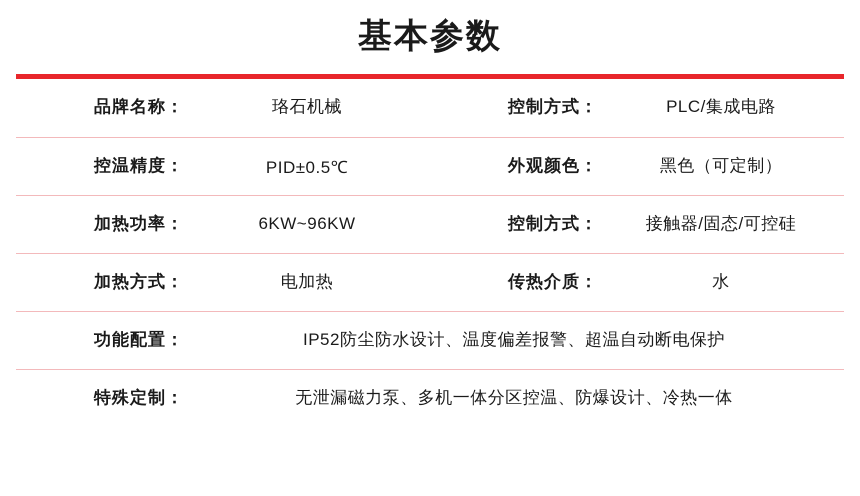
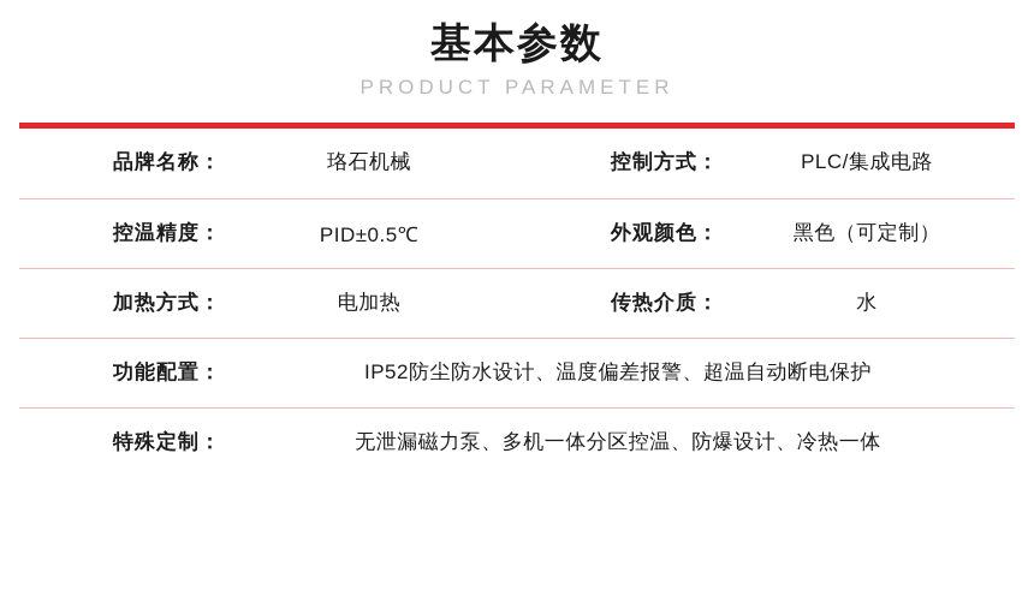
  基本参数
+ PRODUCT PARAMETER
  品牌名称：	珞石机械	控制方式：	PLC/集成电路
  控温精度：	PID±0.5℃	外观颜色：	黑色（可定制）
- 加热功率：	6KW~96KW	控制方式：	接触器/固态/可控硅
  加热方式：	电加热	传热介质：	水
  功能配置：	IP52防尘防水设计、温度偏差报警、超温自动断电保护
  特殊定制：	无泄漏磁力泵、多机一体分区控温、防爆设计、冷热一体
